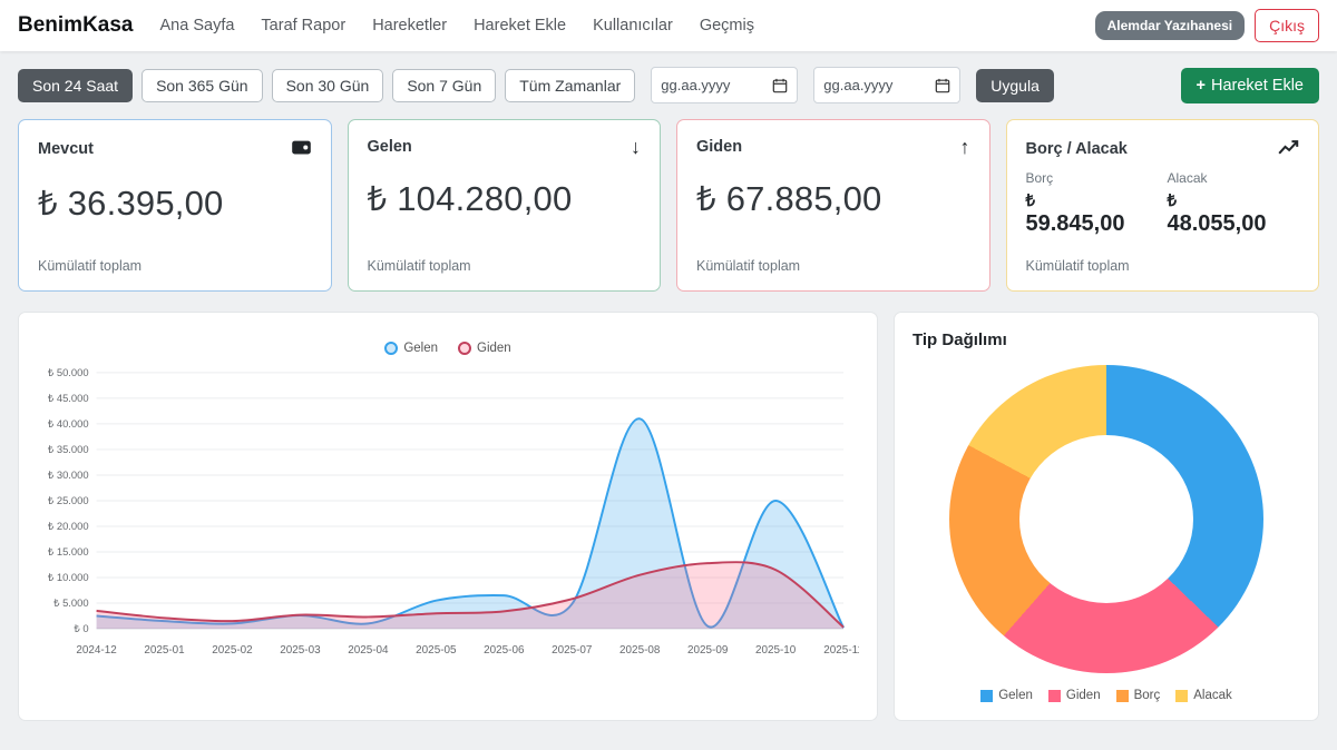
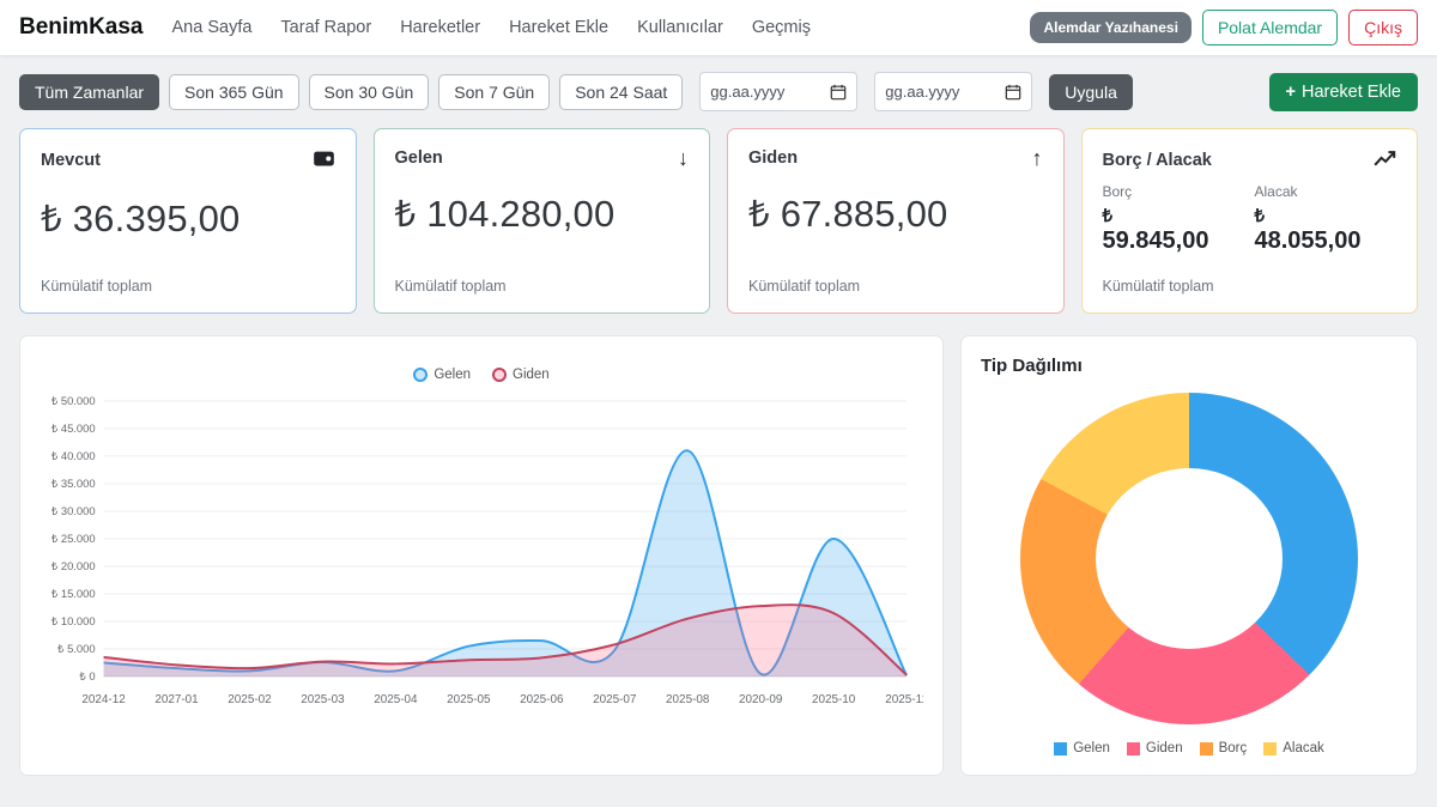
  BenimKasa
  Ana Sayfa
  Taraf Rapor
  Hareketler
  Hareket Ekle
  Kullanıcılar
  Geçmiş
  Alemdar Yazıhanesi
+ Polat Alemdar
  Çıkış
- Son 24 Saat
+ Tüm Zamanlar
  Son 365 Gün
  Son 30 Gün
  Son 7 Gün
- Tüm Zamanlar
+ Son 24 Saat
  gg.aa.yyyy
  gg.aa.yyyy
  Uygula
  + Hareket Ekle
  Mevcut
  ₺ 36.395,00
  Kümülatif toplam
  Gelen
  ↓
  ₺ 104.280,00
  Kümülatif toplam
  Giden
  ↑
  ₺ 67.885,00
  Kümülatif toplam
  Borç / Alacak
  Borç
  ₺
  59.845,00
  Alacak
  ₺
  48.055,00
  Kümülatif toplam
  Gelen
  Giden
  ₺ 0
  ₺ 5.000
  ₺ 10.000
  ₺ 15.000
  ₺ 20.000
  ₺ 25.000
  ₺ 30.000
  ₺ 35.000
  ₺ 40.000
  ₺ 45.000
  ₺ 50.000
  2024-12
- 2025-01
+ 2027-01
  2025-02
  2025-03
  2025-04
  2025-05
  2025-06
  2025-07
  2025-08
- 2025-09
+ 2020-09
  2025-10
  2025-1
  Tip Dağılımı
  Gelen
  Giden
  Borç
  Alacak
